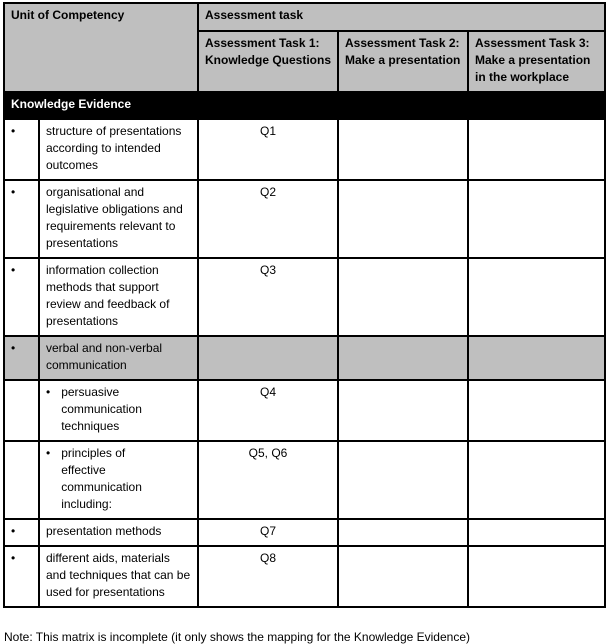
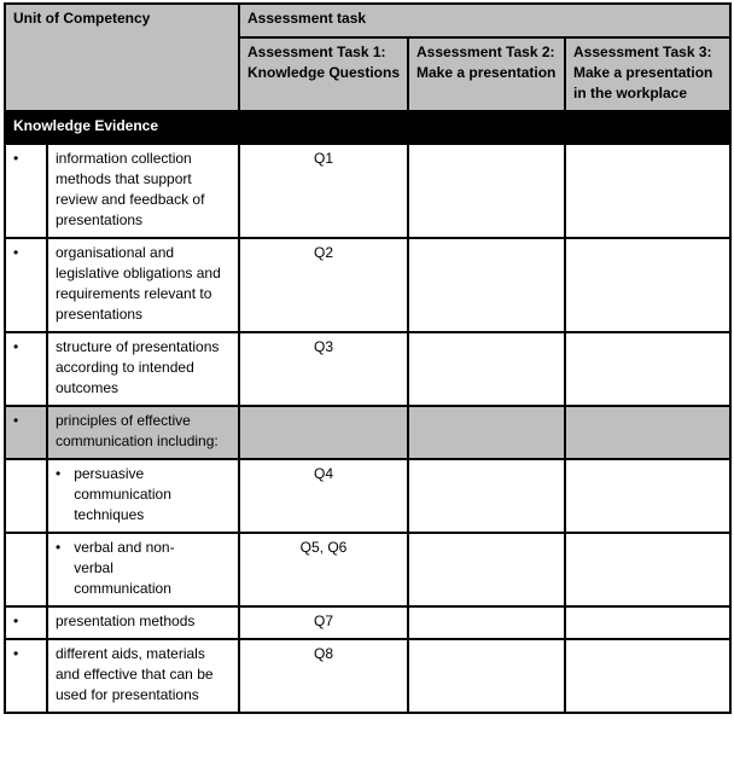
  Unit of Competency	Assessment task
  Assessment Task 1:Knowledge Questions	Assessment Task 2:Make a presentation	Assessment Task 3:Make a presentationin the workplace
  Knowledge Evidence
- •	structure of presentations according to intended outcomes	Q1
+ •	information collection methods that support review and feedback of presentations	Q1
  •	organisational and legislative obligations and requirements relevant to presentations	Q2
- •	information collection methods that support review and feedback of presentations	Q3
+ •	structure of presentations according to intended outcomes	Q3
- •	verbal and non-verbal communication
+ •	principles of effective communication including:
  	• persuasive communication techniques	Q4
- 	• principles of effective communication including:	Q5, Q6
+ 	• verbal and non-verbal communication	Q5, Q6
  •	presentation methods	Q7
- •	different aids, materials and techniques that can be used for presentations	Q8
+ •	different aids, materials and effective that can be used for presentations	Q8
- Note: This matrix is incomplete (it only shows the mapping for the Knowledge Evidence)
